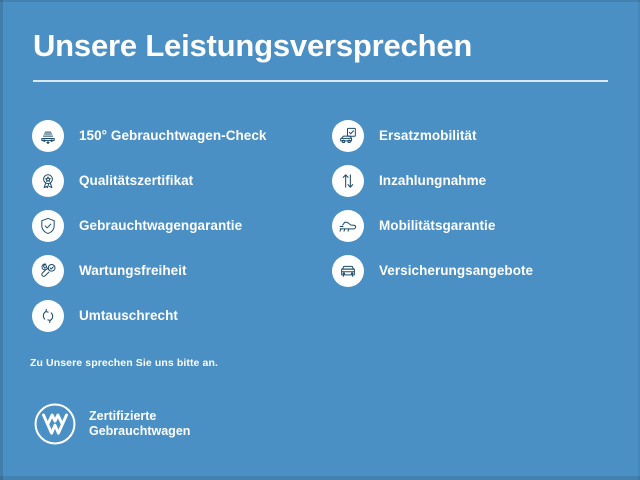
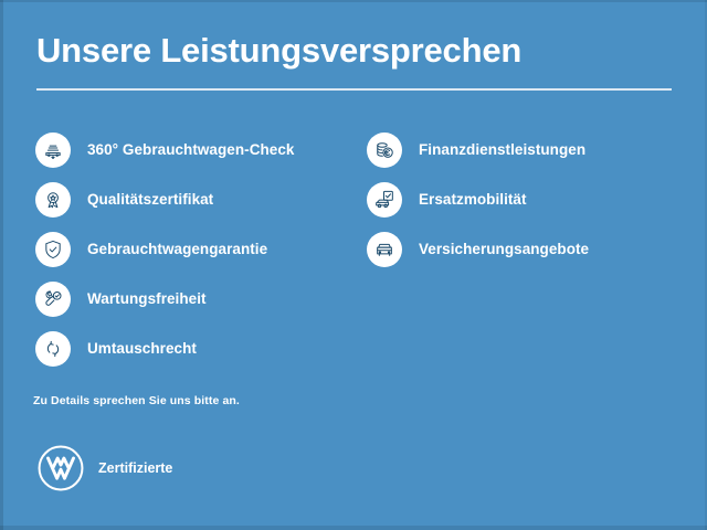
  Unsere Leistungsversprechen
- 150° Gebrauchtwagen-Check
+ 360° Gebrauchtwagen-Check
  Qualitätszertifikat
  Gebrauchtwagengarantie
  Wartungsfreiheit
  Umtauschrecht
+ Finanzdienstleistungen
  Ersatzmobilität
- Inzahlungnahme
- Mobilitätsgarantie
  Versicherungsangebote
- Zu Unsere sprechen Sie uns bitte an.
+ Zu Details sprechen Sie uns bitte an.
  Zertifizierte
- Gebrauchtwagen
